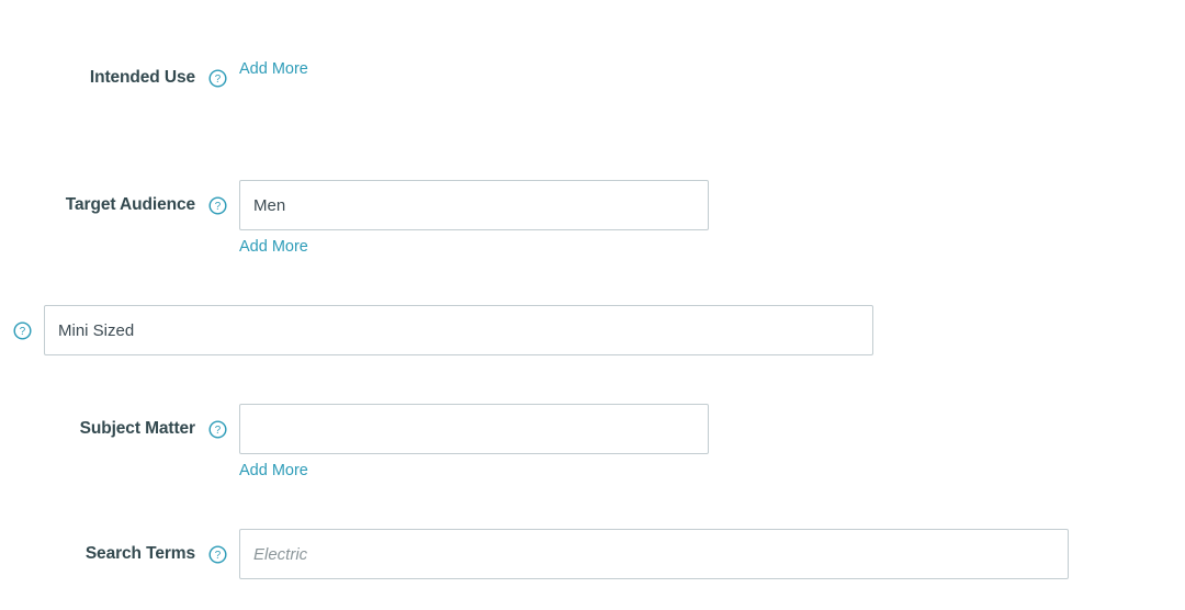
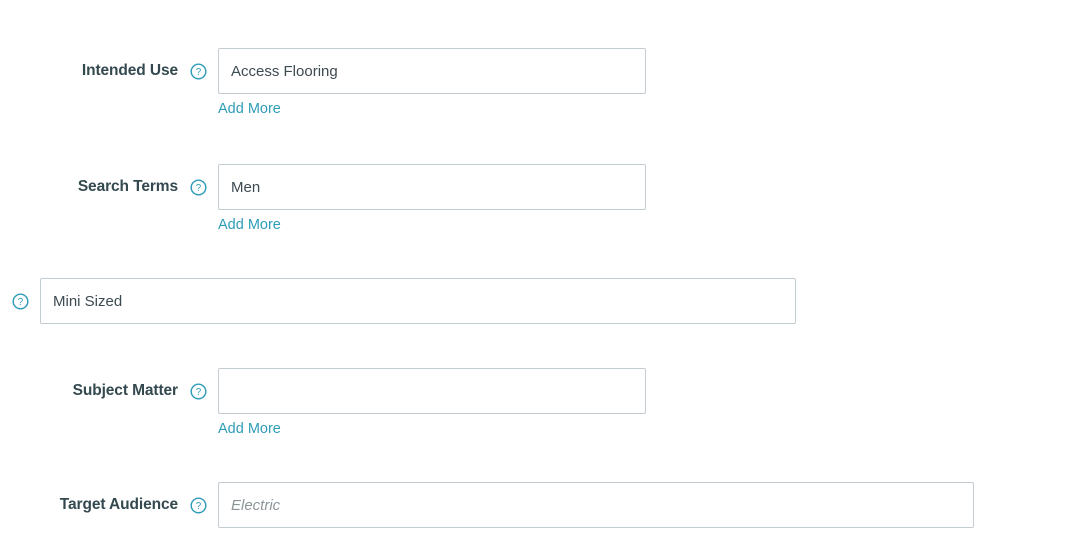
  Intended Use
  ?
+ Access Flooring
  Add More
- Target Audience
+ Search Terms
  ?
  Men
  Add More
  ?
  Mini Sized
  Subject Matter
  ?
  Add More
- Search Terms
+ Target Audience
  ?
  Electric
